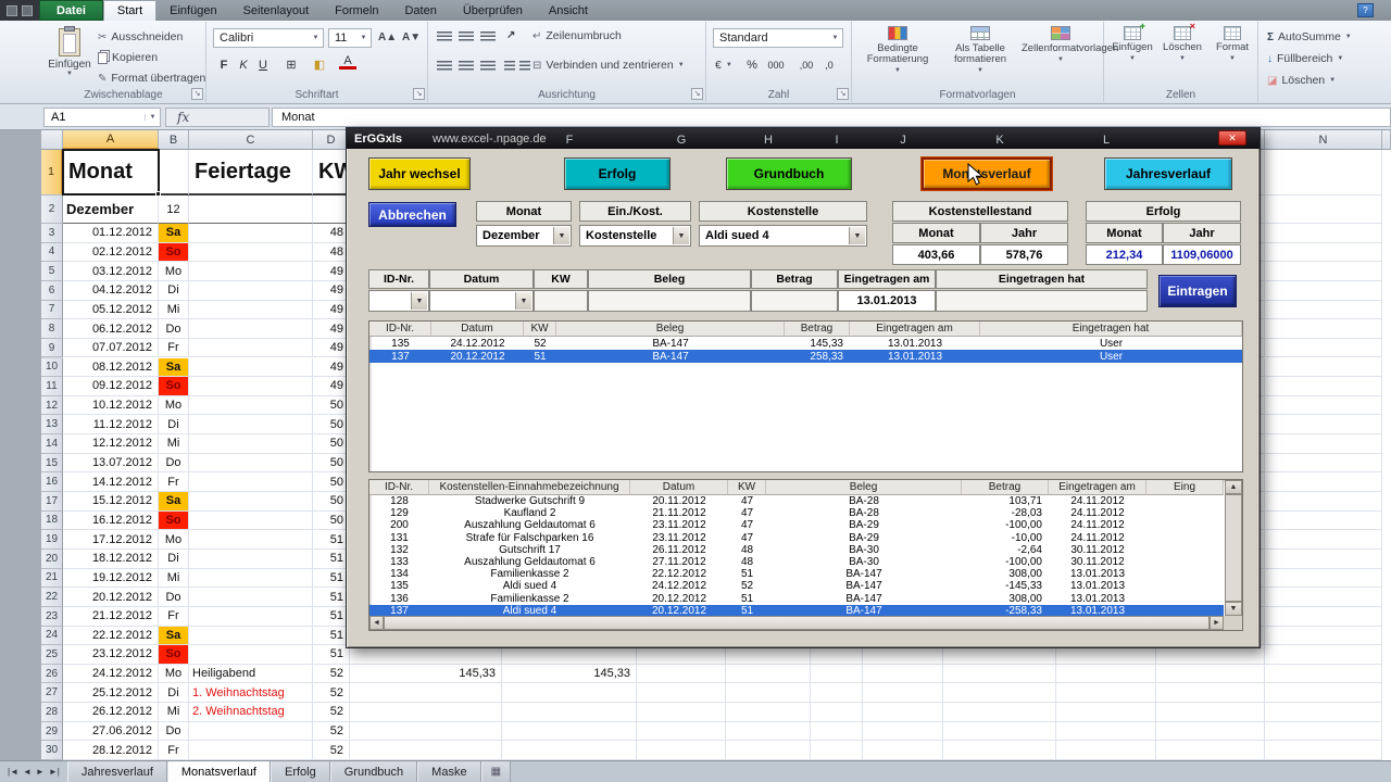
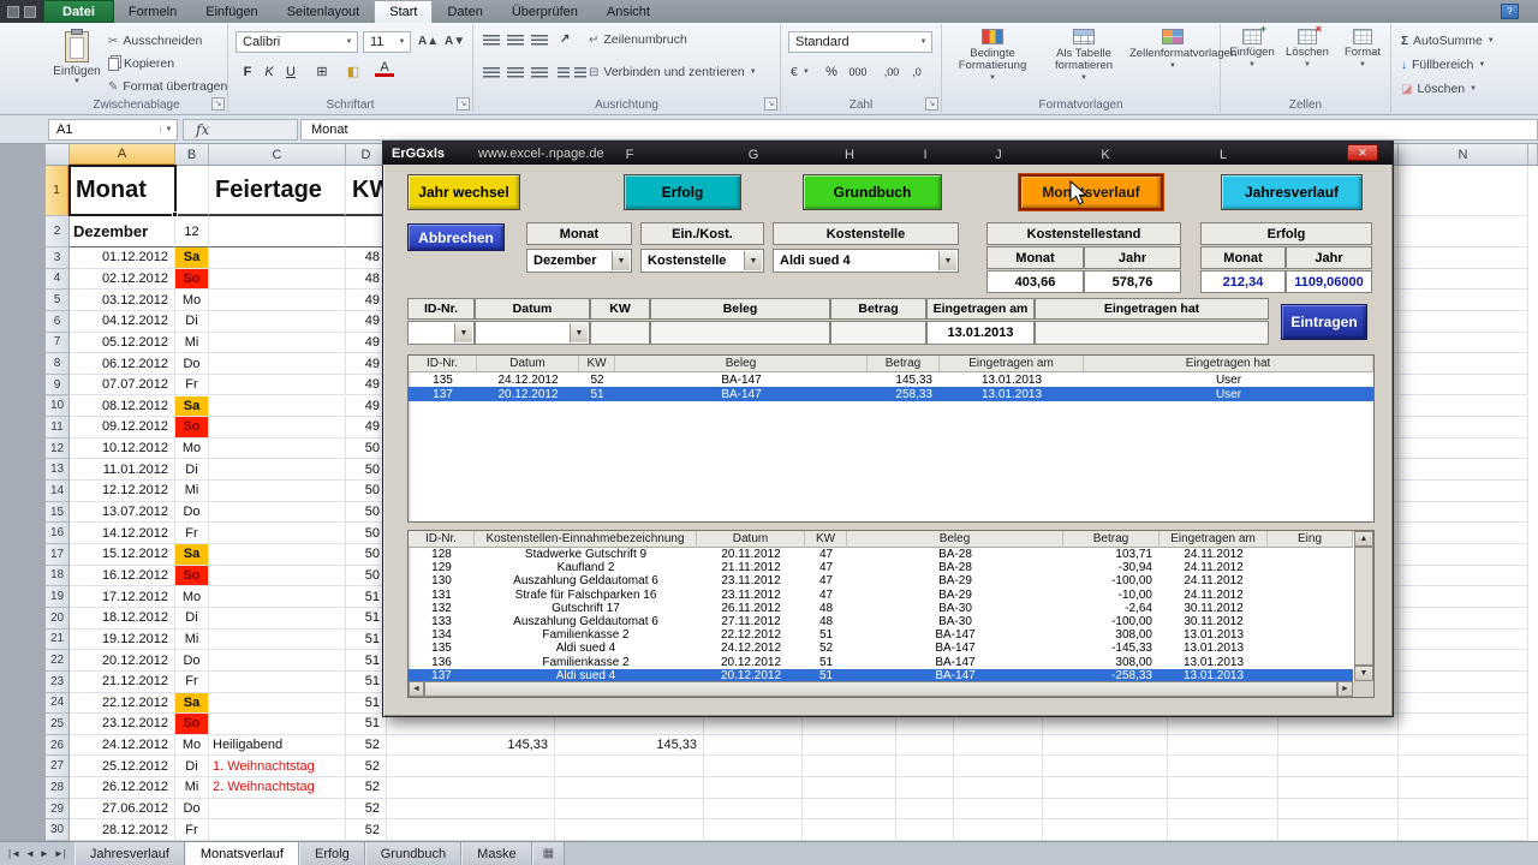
  Datei
- Start
+ Formeln
  Einfügen
  Seitenlayout
- Formeln
+ Start
  Daten
  Überprüfen
  Ansicht
  ?
  Einfügen
  ✂
  Ausschneiden
  Kopieren
  ✎
  Format übertragen
  Zwischenablage
  Calibri
  11
  A▲
  A▼
  F
  K
  U
  ⊞
  ◧
  A
  Schriftart
  ↗
  ↵
  Zeilenumbruch
  ⊟
  Verbinden und zentrieren
  Ausrichtung
  Standard
  €
  %
  000
  ,00
  ,0
  Zahl
  Bedingte Formatierung
  Als Tabelle formatieren
  Zellenformatvorla
  Formatvorlagen
  +
  Einfügen
  ×
  Löschen
  Format
  Zellen
  Σ
  AutoSumme
  ↓
  Füllbereich
  ◪
  Löschen
  A1
  fx
  Monat
  A
  B
  C
  D
  N
  1
  Monat
  Feiertage
  KW
  2
  Dezember
  12
  3
  01.12.2012
  Sa
  48
  4
  02.12.2012
  So
  48
  5
  03.12.2012
  Mo
  49
  6
  04.12.2012
  Di
  49
  7
  05.12.2012
  Mi
  49
  8
  06.12.2012
  Do
  49
  9
  07.07.2012
  Fr
  49
  10
  08.12.2012
  Sa
  49
  11
  09.12.2012
  So
  49
  12
  10.12.2012
  Mo
  50
  13
- 11.12.2012
+ 11.01.2012
  Di
  50
  14
  12.12.2012
  Mi
  50
  15
  13.07.2012
  Do
  50
  16
  14.12.2012
  Fr
  50
  17
  15.12.2012
  Sa
  50
  18
  16.12.2012
  So
  50
  19
  17.12.2012
  Mo
  51
  20
  18.12.2012
  Di
  51
  21
  19.12.2012
  Mi
  51
  22
  20.12.2012
  Do
  51
  23
  21.12.2012
  Fr
  51
  24
  22.12.2012
  Sa
  51
  25
  23.12.2012
  So
  51
  26
  24.12.2012
  Mo
  Heiligabend
  52
  145,33
  145,33
  27
  25.12.2012
  Di
  1. Weihnachtstag
  52
  28
  26.12.2012
  Mi
  2. Weihnachtstag
  52
  29
  27.06.2012
  Do
  52
  30
  28.12.2012
  Fr
  52
  ErGGxls
  www.excel-.npage.de
  ✕
  Jahr wechsel
  Erfolg
  Grundbuch
  Monsverlauf
  Jahresverlauf
  Abbrechen
  Monat
  Dezember
  Ein./Kost.
  Kostenstelle
  Kostenstelle
  Aldi sued 4
  Kostenstellestand
  Monat
  Jahr
  403,66
  578,76
  Erfolg
  Monat
  Jahr
  212,34
  1109,06000
  ID-Nr.
  Datum
  KW
  Beleg
  Betrag
  Eingetragen am
  13.01.2013
  Eingetragen hat
  Eintragen
  ID-Nr.
  Datum
  KW
  Beleg
  Betrag
  Eingetragen am
  Eingetragen hat
  135
  24.12.2012
  52
  BA-147
  145,33
  13.01.2013
  User
  137
  20.12.2012
  51
  BA-147
  258,33
  13.01.2013
  User
  ID-Nr.
  Kostenstellen-Einnahmebezeichnung
  Datum
  KW
  Beleg
  Betrag
  Eingetragen am
  Eing
  128
  Stadwerke Gutschrift 9
  20.11.2012
  47
  BA-28
  103,71
  24.11.2012
  129
  Kaufland 2
  21.11.2012
  47
  BA-28
- -28,03
+ -30,94
  24.11.2012
- 200
+ 130
  Auszahlung Geldautomat 6
  23.11.2012
  47
  BA-29
  -100,00
  24.11.2012
  131
  Strafe für Falschparken 16
  23.11.2012
  47
  BA-29
  -10,00
  24.11.2012
  132
  Gutschrift 17
  26.11.2012
  48
  BA-30
  -2,64
  30.11.2012
  133
  Auszahlung Geldautomat 6
  27.11.2012
  48
  BA-30
  -100,00
  30.11.2012
  134
  Familienkasse 2
  22.12.2012
  51
  BA-147
  308,00
  13.01.2013
  135
  Aldi sued 4
  24.12.2012
  52
  BA-147
  -145,33
  13.01.2013
  136
  Familienkasse 2
  20.12.2012
  51
  BA-147
  308,00
  13.01.2013
  137
  Aldi sued 4
  20.12.2012
  51
  BA-147
  -258,33
  13.01.2013
  F
  G
  H
  I
  J
  K
  L
  |◄
  ◄
  ►
  ►|
  Jahresverlauf
  Monatsverlauf
  Erfolg
  Grundbuch
  Maske
  ▦
